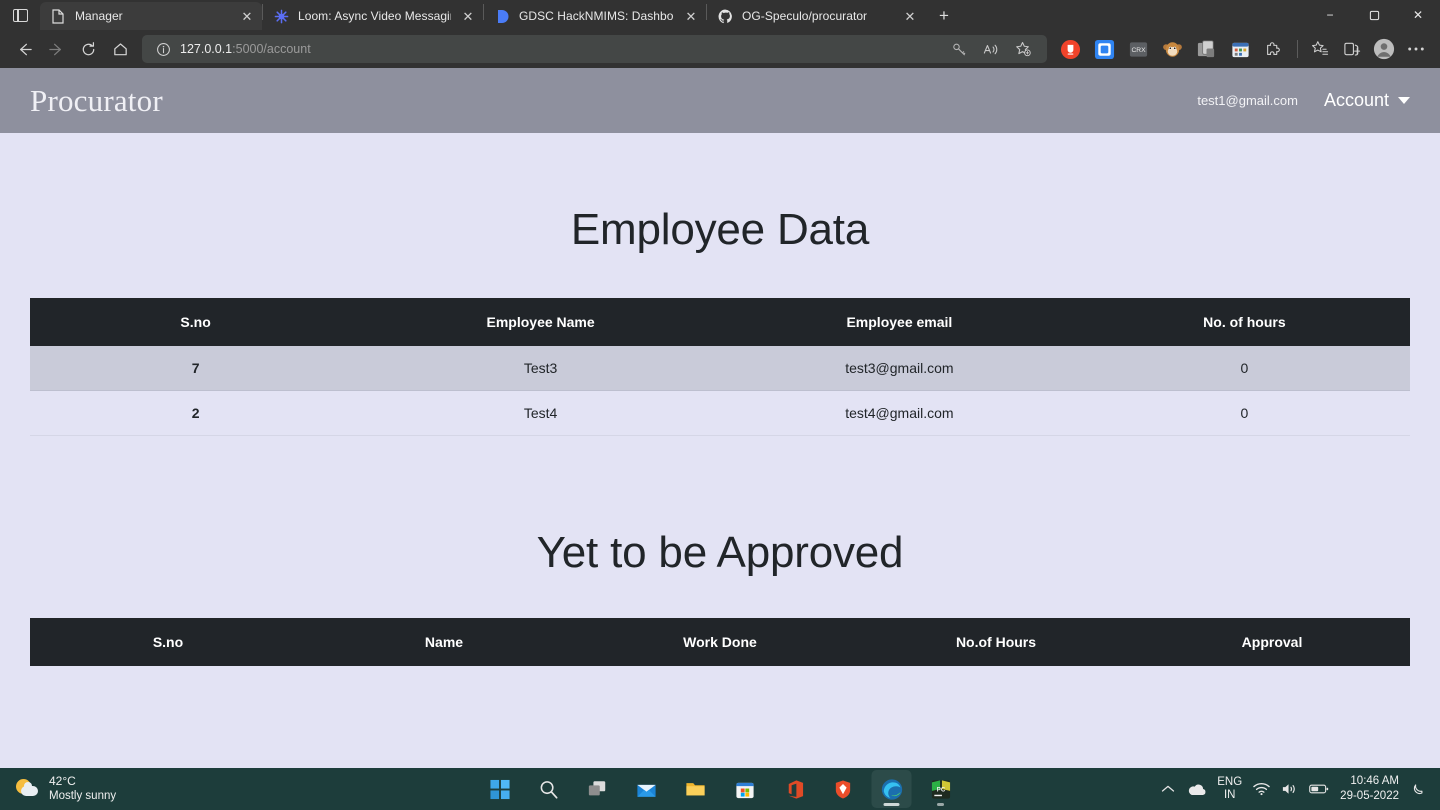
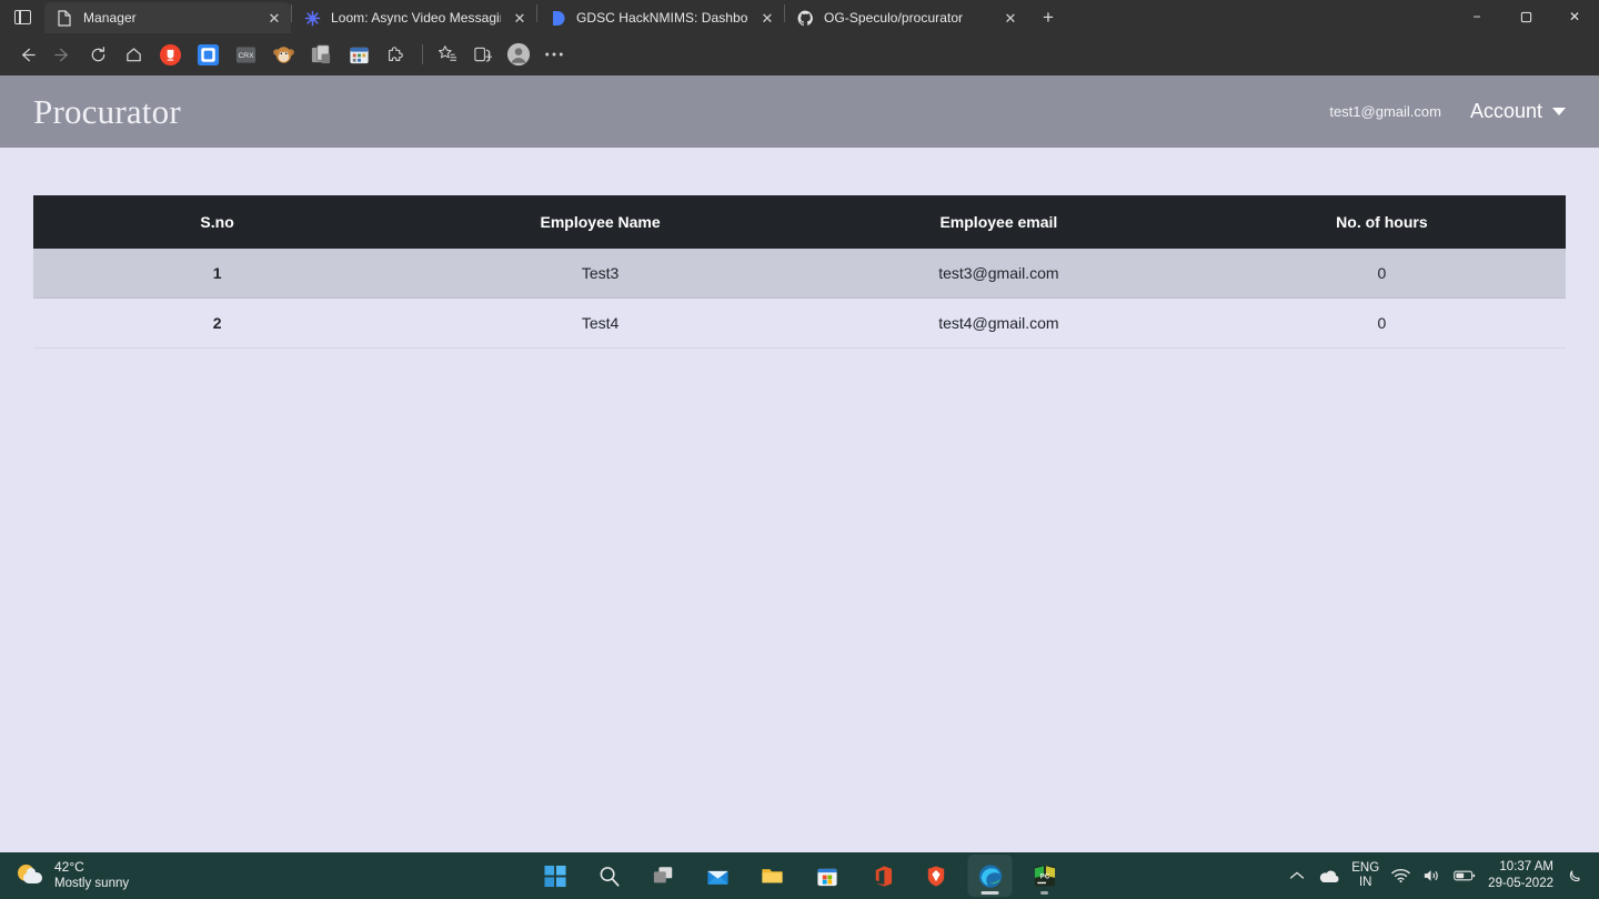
  Manager
  ✕
  Loom: Async Video Messagi
  ✕
  GDSC HackNMIMS: Dashbo
  ✕
  OG-Speculo/procurator
  ✕
  +
  −
  ✕
- 127.0.0.1:5000/account
  Procurator
  test1@gmail.com
  Account
- Employee Data
  S.no	Employee Name	Employee email	No. of hours
- 7	Test3	test3@gmail.com	0
+ 1	Test3	test3@gmail.com	0
  2	Test4	test4@gmail.com	0
- Yet to be Approved
- S.no	Name	Work Done	No.of Hours	Approval
  42°C
  Mostly sunny
  ENG
  IN
- 10:46 AM
+ 10:37 AM
  29-05-2022
